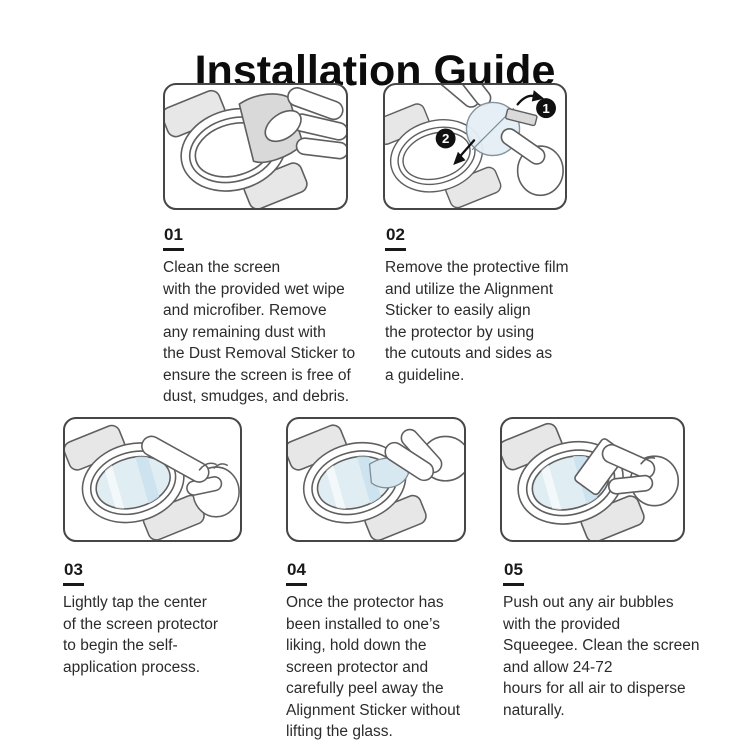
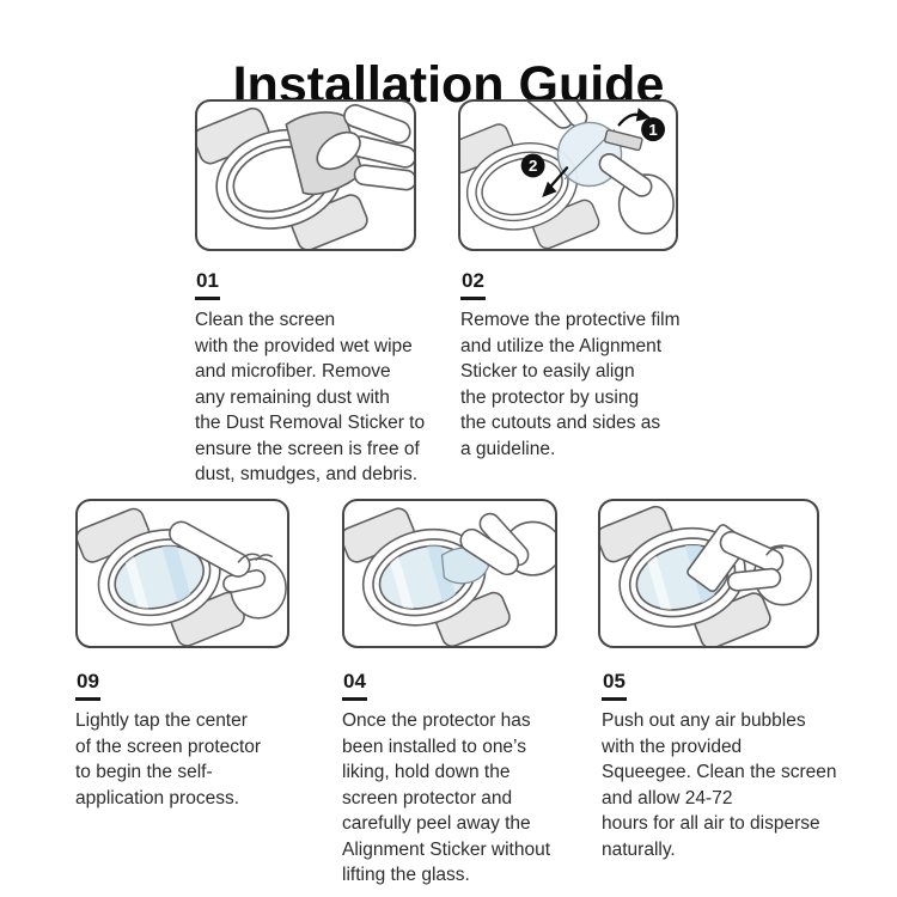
  Installation Guide
  1
  2
  01
  02
- 03
+ 09
  04
  05
  Clean the screen
  with the provided wet wipe
  and microfiber. Remove
  any remaining dust with
  the Dust Removal Sticker to
  ensure the screen is free of
  dust, smudges, and debris.
  Remove the protective film
  and utilize the Alignment
  Sticker to easily align
  the protector by using
  the cutouts and sides as
  a guideline.
  Lightly tap the center
  of the screen protector
  to begin the self-
  application process.
  Once the protector has
  been installed to one’s
  liking, hold down the
  screen protector and
  carefully peel away the
  Alignment Sticker without
  lifting the glass.
  Push out any air bubbles
  with the provided
  Squeegee. Clean the screen
  and allow 24-72
  hours for all air to disperse
  naturally.
